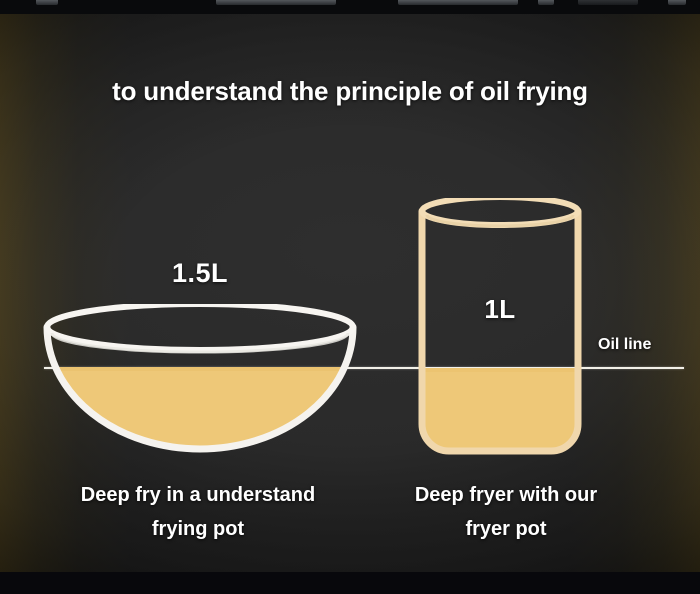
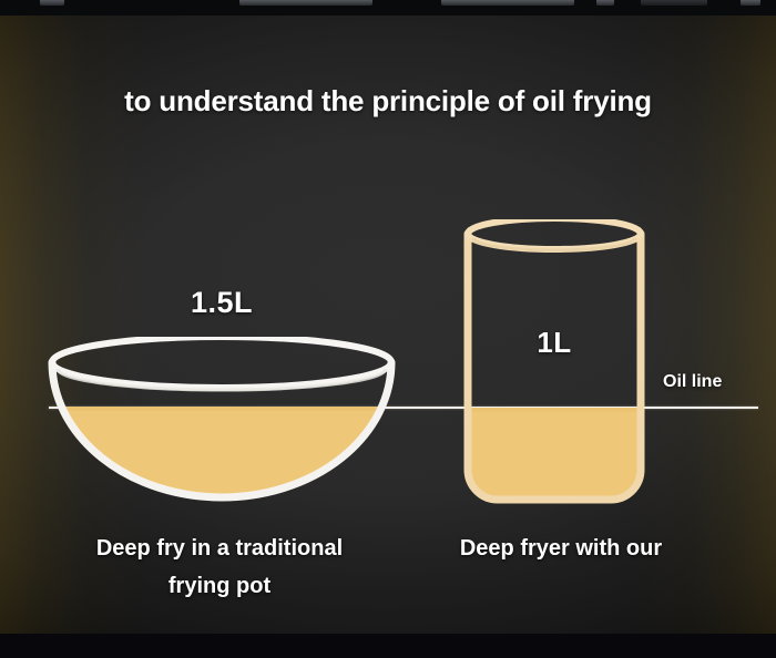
  to understand the principle of oil frying
  Oil line
  1.5L
- Deep fry in a understand
+ Deep fry in a traditional
  frying pot
  1L
  Deep fryer with our
- fryer pot
